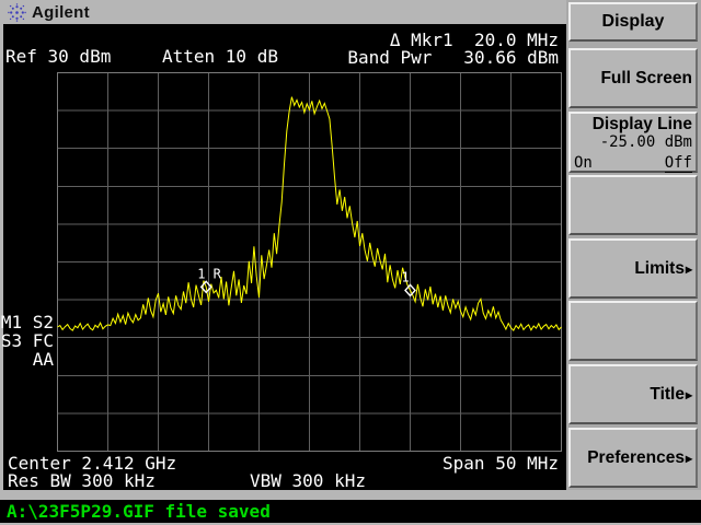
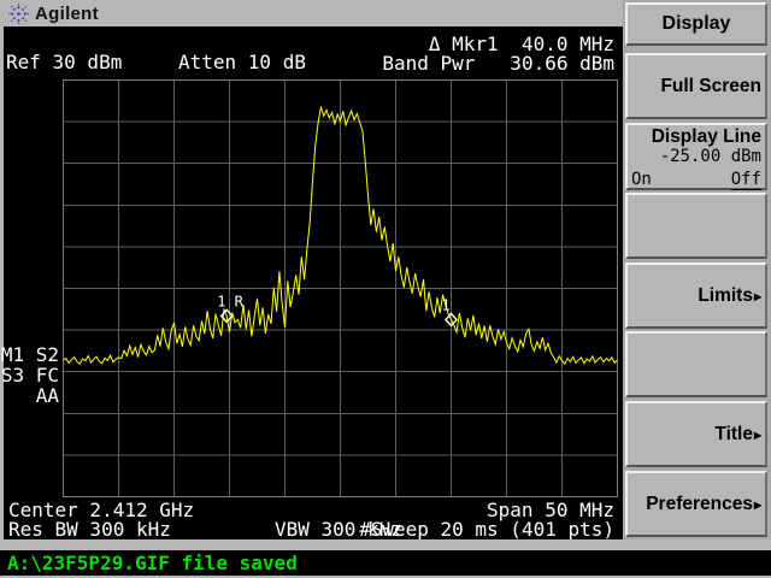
  Agilent
  Ref 30 dBm
  Atten 10 dB
- Δ Mkr1 20.0 MHz
+ Δ Mkr1 40.0 MHz
  Band Pwr 30.66 dBm
  M1 S2
  S3 FC
  AA
  1 R
  1
  Center 2.412 GHz
  Span 50 MHz
  Res BW 300 kHz
  VBW 300 kHz
+ #Sweep 20 ms (401 pts)
  Display
  Full Screen
  Display Line
  -25.00 dBm
  On
  Off
  Limits
  ▸
  Title
  ▸
  Preferences
  ▸
  A:\23F5P29.GIF file saved
